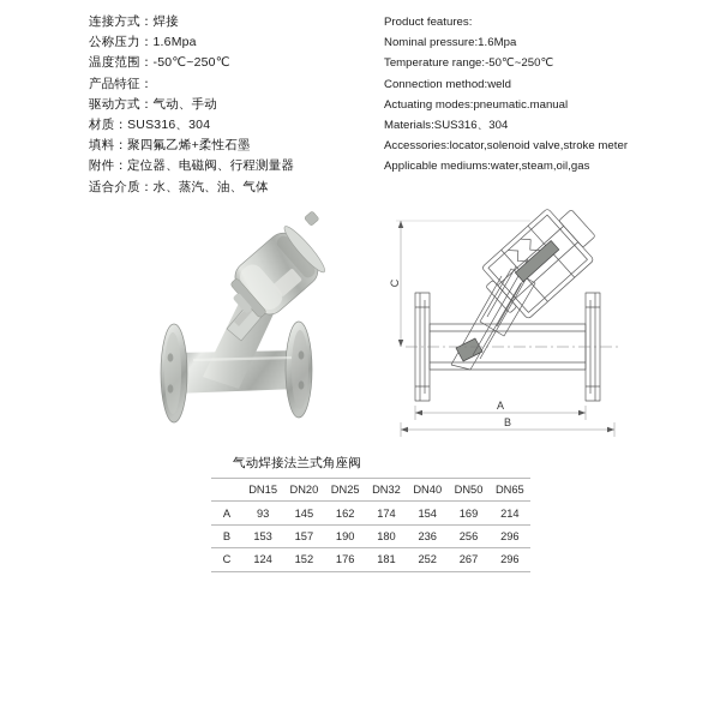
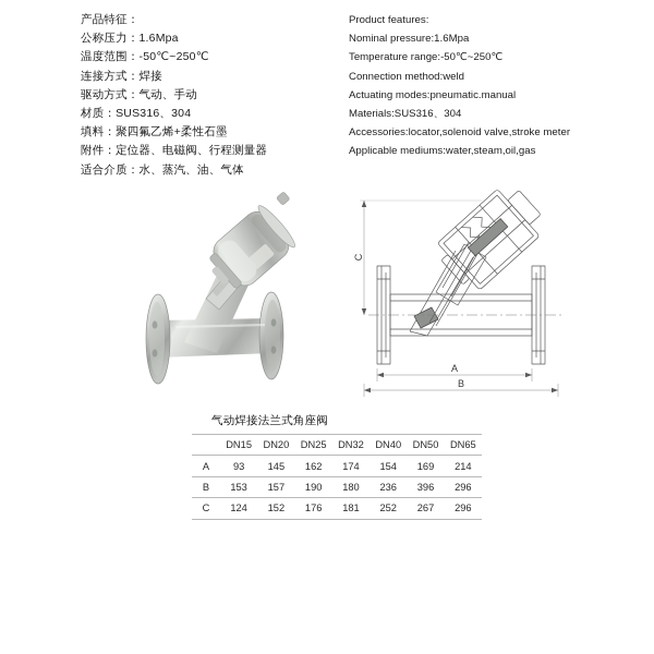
- 连接方式：焊接
+ 产品特征：
  公称压力：1.6Mpa
  温度范围：-50℃~250℃
- 产品特征：
+ 连接方式：焊接
  驱动方式：气动、手动
  材质：SUS316、304
  填料：聚四氟乙烯+柔性石墨
  附件：定位器、电磁阀、行程测量器
  适合介质：水、蒸汽、油、气体
  Product features:
  Nominal pressure:1.6Mpa
  Temperature range:-50℃~250℃
  Connection method:weld
  Actuating modes:pneumatic.manual
  Materials:SUS316、304
  Accessories:locator,solenoid valve,stroke meter
  Applicable mediums:water,steam,oil,gas
  A
  B
  气动焊接法兰式角座阀
  	DN15	DN20	DN25	DN32	DN40	DN50	DN65
  A	93	145	162	174	154	169	214
- B	153	157	190	180	236	256	296
+ B	153	157	190	180	236	396	296
  C	124	152	176	181	252	267	296
